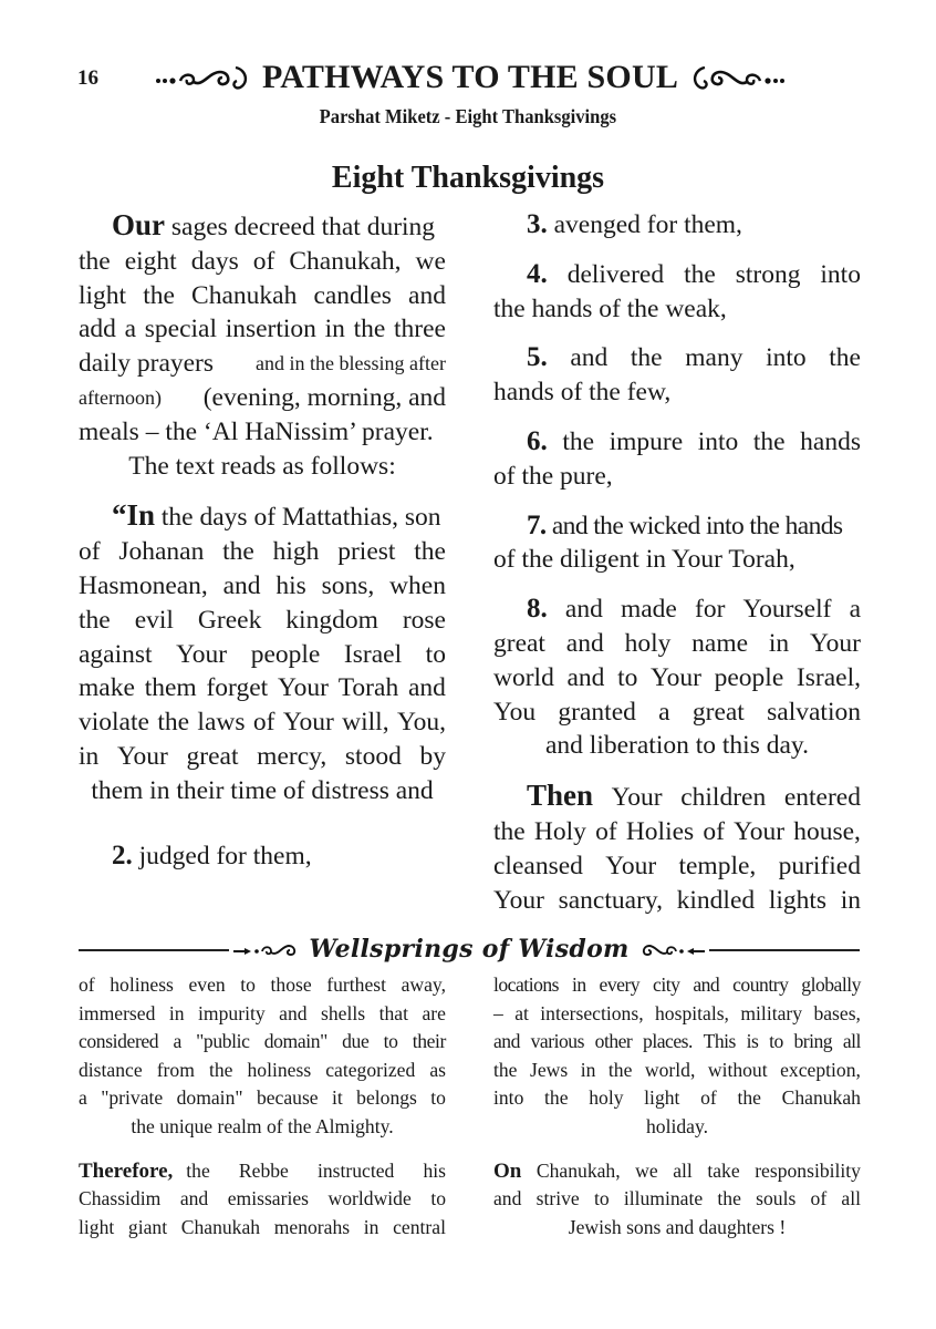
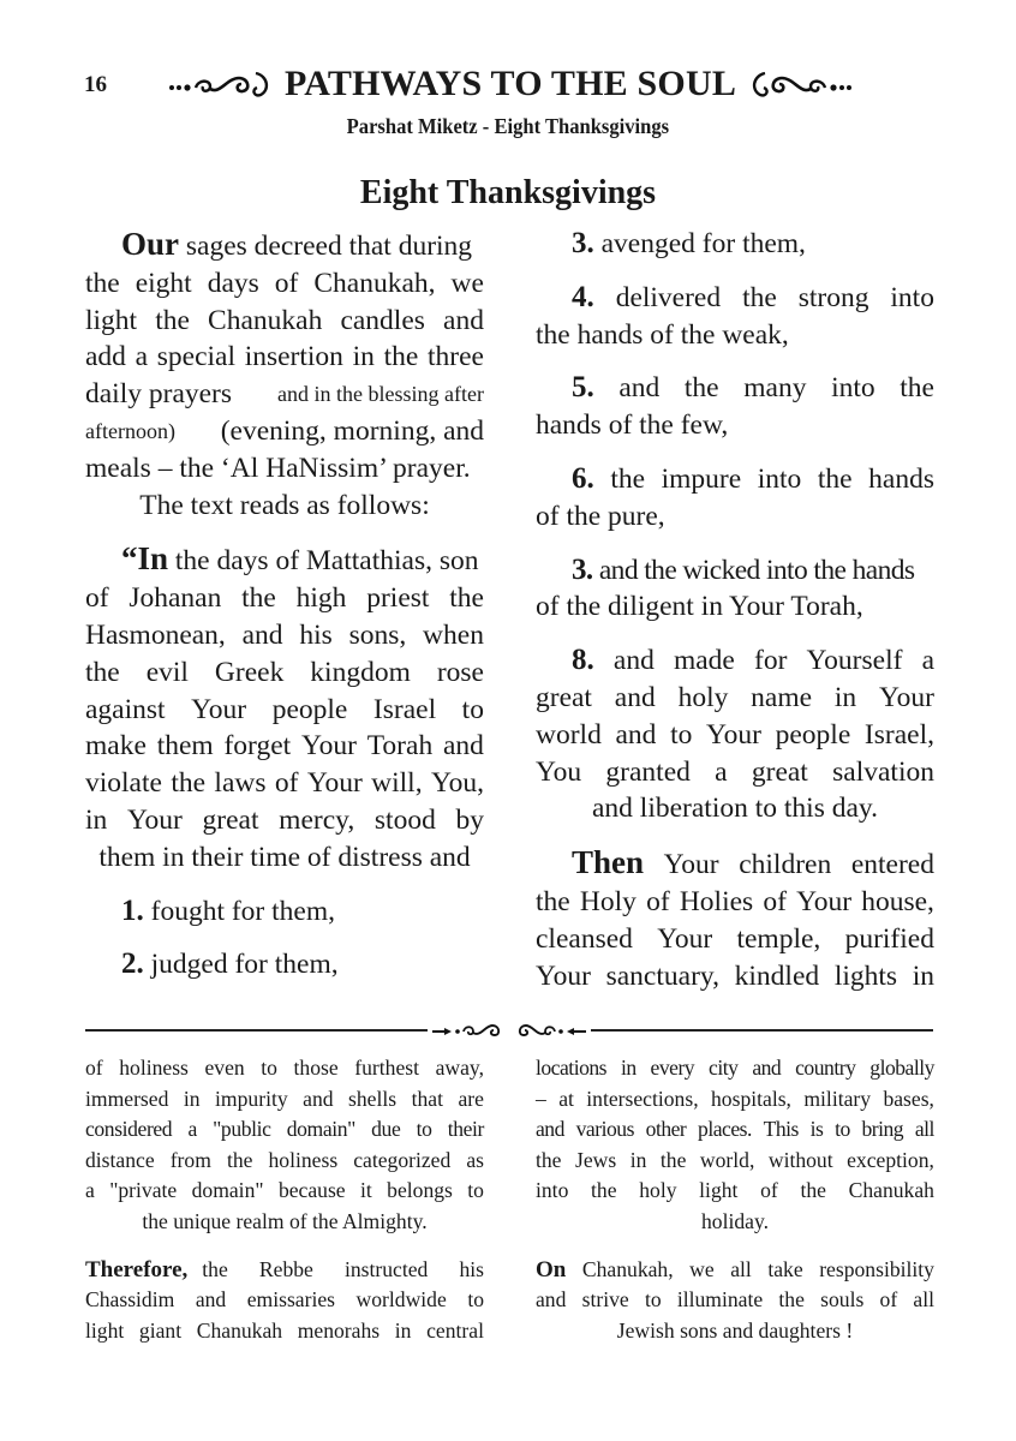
  16
  PATHWAYS TO THE SOUL
  Parshat Miketz - Eight Thanksgivings
  Eight Thanksgivings
  Our sages decreed that during
  the
  eight
  days
  of
  Chanukah,
  we
  light
  the
  Chanukah
  candles
  and
  add
  a
  special
  insertion
  in
  the
  three
  daily prayers
  and in the blessing after
  afternoon)
  (evening, morning, and
  meals – the ‘Al HaNissim’ prayer.
  The text reads as follows:
  “In the days of Mattathias, son
  of
  Johanan
  the
  high
  priest
  the
  Hasmonean,
  and
  his
  sons,
  when
  the
  evil
  Greek
  kingdom
  rose
  against
  Your
  people
  Israel
  to
  make
  them
  forget
  Your
  Torah
  and
  violate
  the
  laws
  of
  Your
  will,
  You,
  in
  Your
  great
  mercy,
  stood
  by
  them in their time of distress and
+ 1. fought for them,
  2. judged for them,
  3. avenged for them,
  4.
  delivered
  the
  strong
  into
  the hands of the weak,
  5.
  and
  the
  many
  into
  the
  hands of the few,
  6.
  the
  impure
  into
  the
  hands
  of the pure,
- 7. and the wicked into the hands
+ 3. and the wicked into the hands
  of the diligent in Your Torah,
  8.
  and
  made
  for
  Yourself
  a
  great
  and
  holy
  name
  in
  Your
  world
  and
  to
  Your
  people
  Israel,
  You
  granted
  a
  great
  salvation
  and liberation to this day.
  Then
  Your
  children
  entered
  the
  Holy
  of
  Holies
  of
  Your
  house,
  cleansed
  Your
  temple,
  purified
  Your
  sanctuary,
  kindled
  lights
  in
- Wellsprings of Wisdom
  of
  holiness
  even
  to
  those
  furthest
  away,
  immersed
  in
  impurity
  and
  shells
  that
  are
  considered
  a
  "public
  domain"
  due
  to
  their
  distance
  from
  the
  holiness
  categorized
  as
  a
  "private
  domain"
  because
  it
  belongs
  to
  the unique realm of the Almighty.
  Therefore,
  the Rebbe instructed his
  Chassidim
  and
  emissaries
  worldwide
  to
  light
  giant
  Chanukah
  menorahs
  in
  central
  locations
  in
  every
  city
  and
  country
  globally
  –
  at
  intersections,
  hospitals,
  military
  bases,
  and
  various
  other
  places.
  This
  is
  to
  bring
  all
  the
  Jews
  in
  the
  world,
  without
  exception,
  into
  the
  holy
  light
  of
  the
  Chanukah
  holiday.
  On
  Chanukah,
  we
  all
  take
  responsibility
  and
  strive
  to
  illuminate
  the
  souls
  of
  all
  Jewish sons and daughters !
